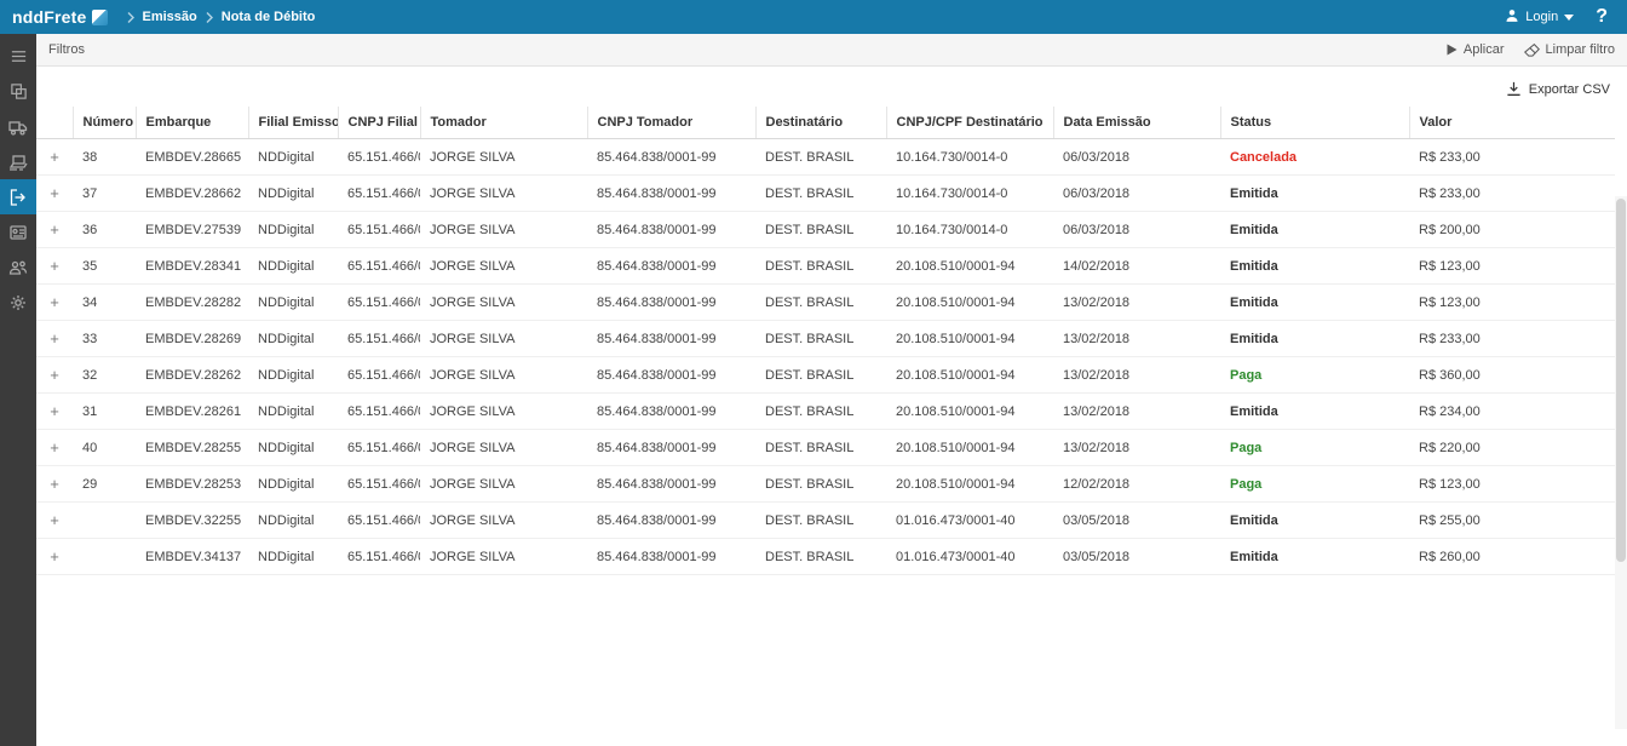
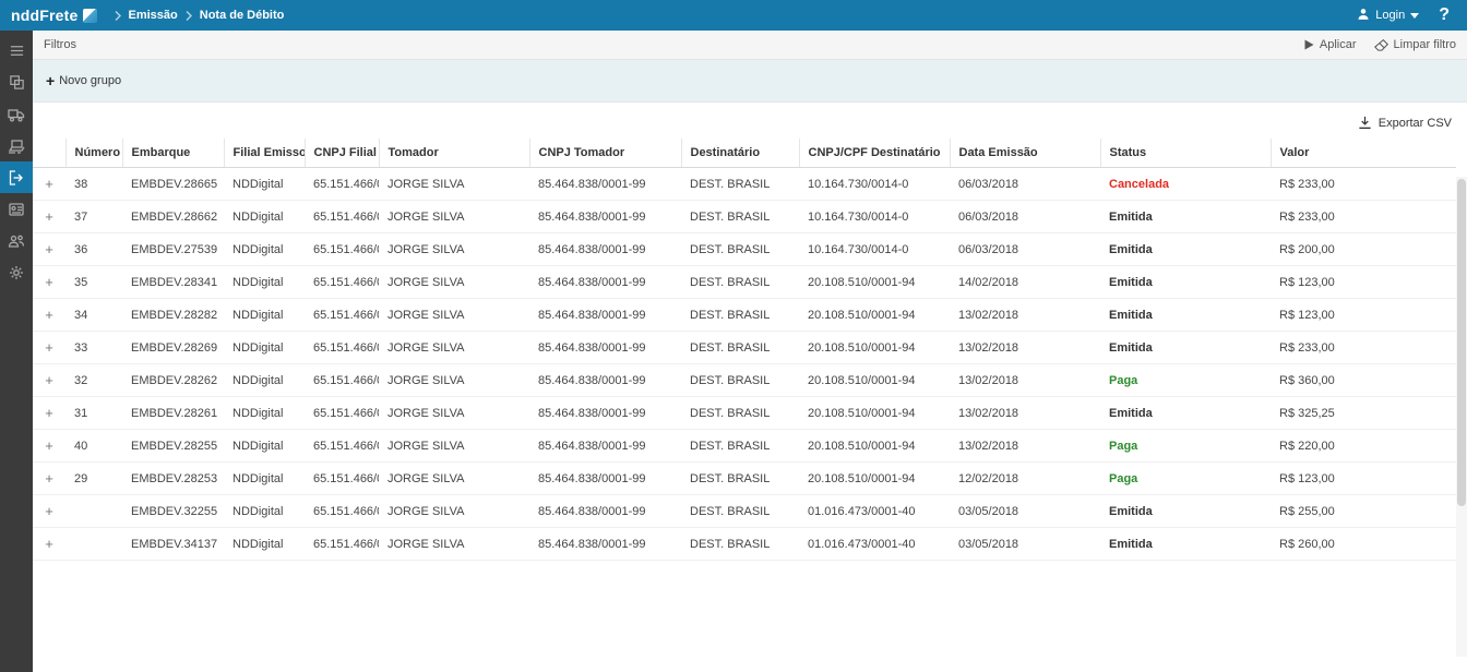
  nddFrete
  Emissão
  Nota de Débito
  Login
  ?
  Filtros
  Aplicar
  Limpar filtro
+ +
+ Novo grupo
  Exportar CSV
  	Número	Embarque	Filial Emisso	CNPJ Filial	Tomador	CNPJ Tomador	Destinatário	CNPJ/CPF Destinatário	Data Emissão	Status	Valor
  +	38	EMBDEV.28665	NDDigital	65.151.466/	JORGE SILVA	85.464.838/0001-99	DEST. BRASIL	10.164.730/0014-0	06/03/2018	Cancelada	R$ 233,00
  +	37	EMBDEV.28662	NDDigital	65.151.466/	JORGE SILVA	85.464.838/0001-99	DEST. BRASIL	10.164.730/0014-0	06/03/2018	Emitida	R$ 233,00
  +	36	EMBDEV.27539	NDDigital	65.151.466/	JORGE SILVA	85.464.838/0001-99	DEST. BRASIL	10.164.730/0014-0	06/03/2018	Emitida	R$ 200,00
  +	35	EMBDEV.28341	NDDigital	65.151.466/	JORGE SILVA	85.464.838/0001-99	DEST. BRASIL	20.108.510/0001-94	14/02/2018	Emitida	R$ 123,00
  +	34	EMBDEV.28282	NDDigital	65.151.466/	JORGE SILVA	85.464.838/0001-99	DEST. BRASIL	20.108.510/0001-94	13/02/2018	Emitida	R$ 123,00
  +	33	EMBDEV.28269	NDDigital	65.151.466/	JORGE SILVA	85.464.838/0001-99	DEST. BRASIL	20.108.510/0001-94	13/02/2018	Emitida	R$ 233,00
  +	32	EMBDEV.28262	NDDigital	65.151.466/	JORGE SILVA	85.464.838/0001-99	DEST. BRASIL	20.108.510/0001-94	13/02/2018	Paga	R$ 360,00
- +	31	EMBDEV.28261	NDDigital	65.151.466/	JORGE SILVA	85.464.838/0001-99	DEST. BRASIL	20.108.510/0001-94	13/02/2018	Emitida	R$ 234,00
+ +	31	EMBDEV.28261	NDDigital	65.151.466/	JORGE SILVA	85.464.838/0001-99	DEST. BRASIL	20.108.510/0001-94	13/02/2018	Emitida	R$ 325,25
  +	40	EMBDEV.28255	NDDigital	65.151.466/	JORGE SILVA	85.464.838/0001-99	DEST. BRASIL	20.108.510/0001-94	13/02/2018	Paga	R$ 220,00
  +	29	EMBDEV.28253	NDDigital	65.151.466/	JORGE SILVA	85.464.838/0001-99	DEST. BRASIL	20.108.510/0001-94	12/02/2018	Paga	R$ 123,00
  +		EMBDEV.32255	NDDigital	65.151.466/	JORGE SILVA	85.464.838/0001-99	DEST. BRASIL	01.016.473/0001-40	03/05/2018	Emitida	R$ 255,00
  +		EMBDEV.34137	NDDigital	65.151.466/	JORGE SILVA	85.464.838/0001-99	DEST. BRASIL	01.016.473/0001-40	03/05/2018	Emitida	R$ 260,00
